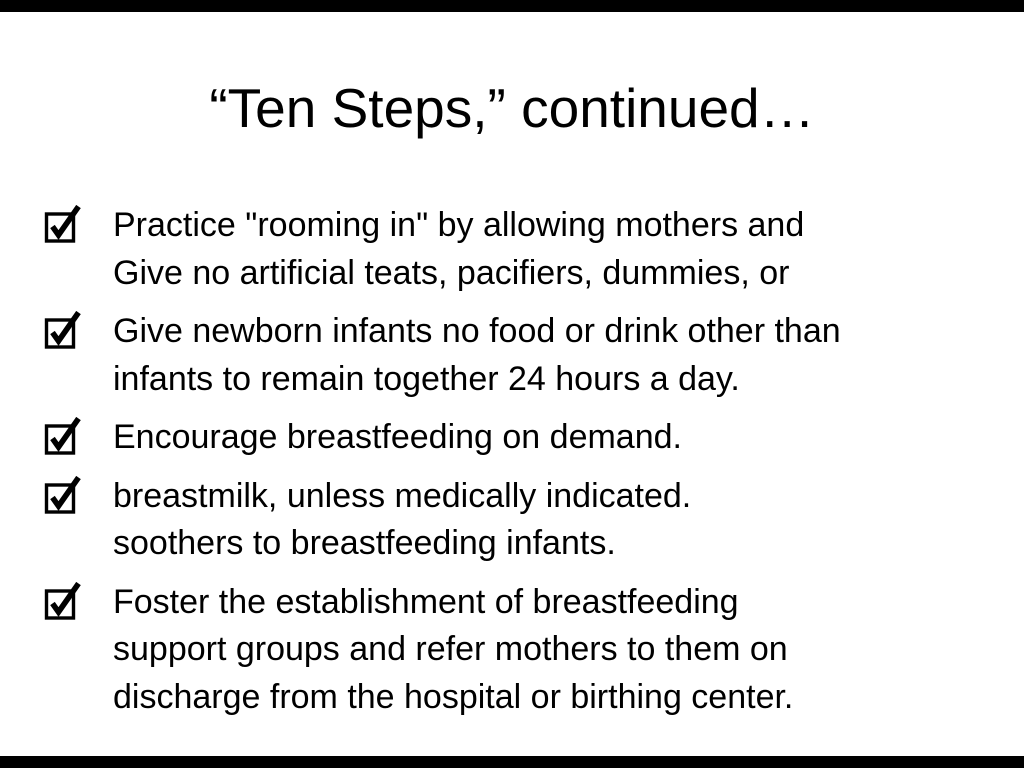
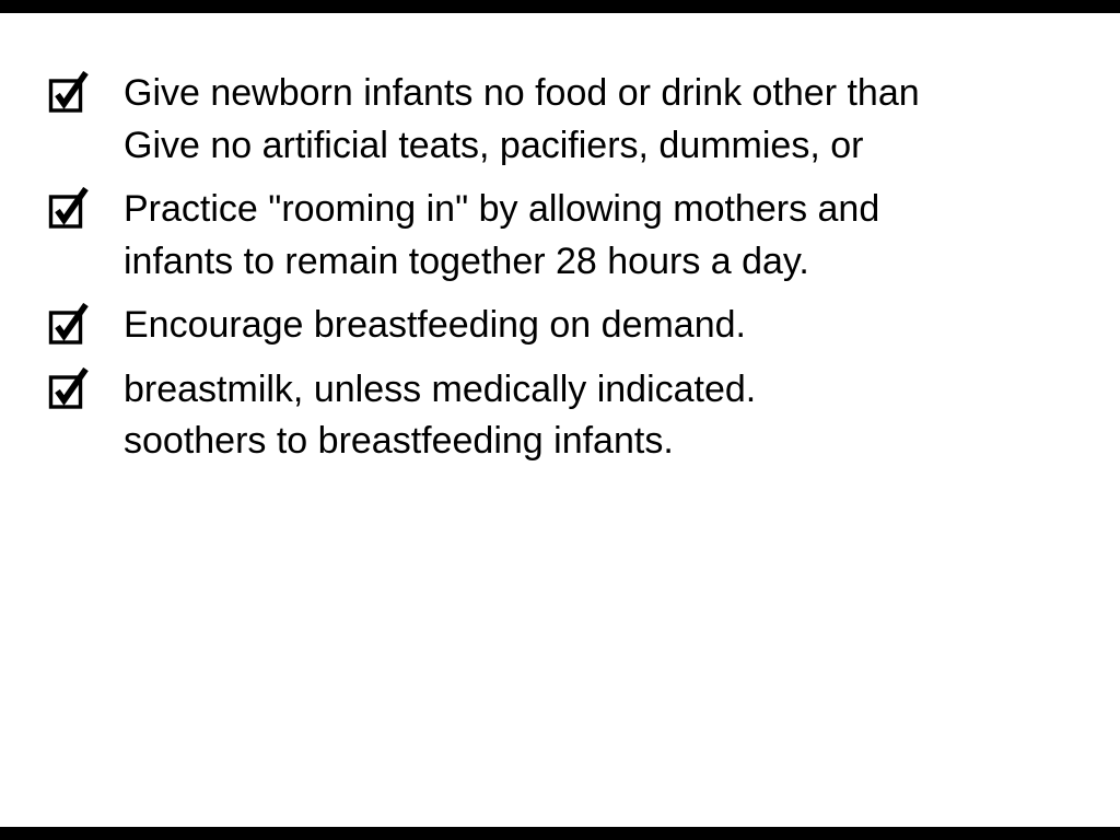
- “Ten Steps,” continued…
- Practice "rooming in" by allowing mothers and
+ Give newborn infants no food or drink other than
  Give no artificial teats, pacifiers, dummies, or
- Give newborn infants no food or drink other than
+ Practice "rooming in" by allowing mothers and
- infants to remain together 24 hours a day.
+ infants to remain together 28 hours a day.
  Encourage breastfeeding on demand.
  breastmilk, unless medically indicated.
  soothers to breastfeeding infants.
- Foster the establishment of breastfeeding
- support groups and refer mothers to them on
- discharge from the hospital or birthing center.
